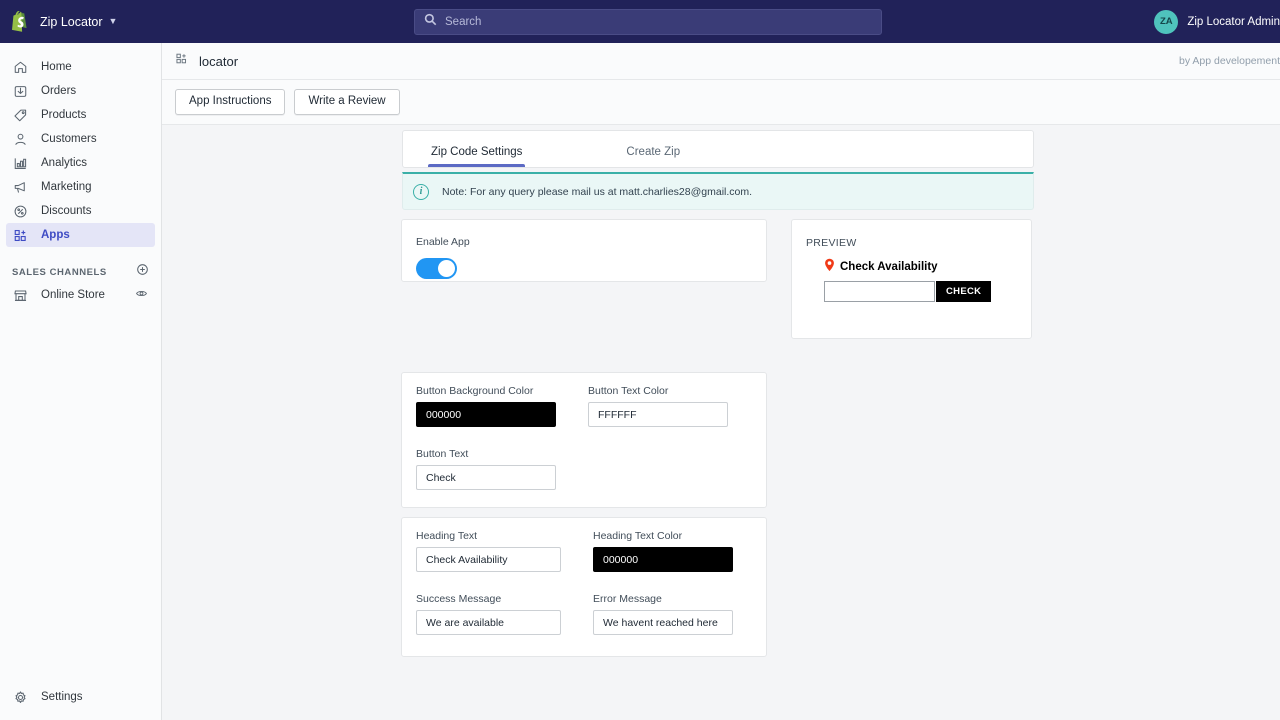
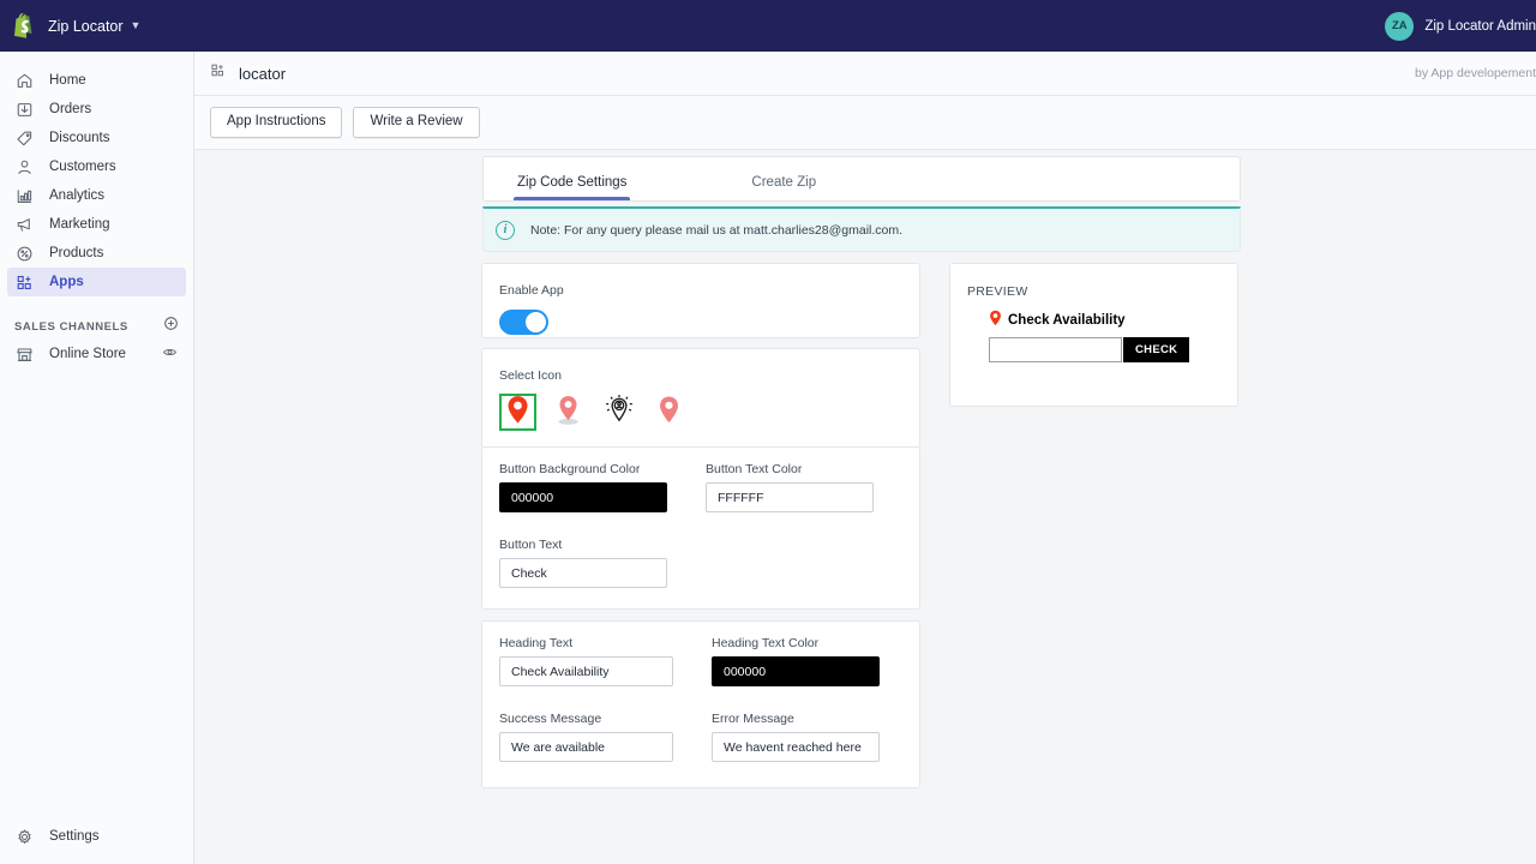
  Zip Locator
  ▼
- Search
  ZA
  Zip Locator Admin
  Home
  Orders
- Products
+ Discounts
  Customers
  Analytics
  Marketing
- Discounts
+ Products
  Apps
  SALES CHANNELS
  Online Store
  Settings
  locator
  by App developement
  App Instructions
  Write a Review
  Zip Code Settings
  Create Zip
  i
  Note: For any query please mail us at matt.charlies28@gmail.com.
  Enable App
+ Select Icon
  Button Background Color
  000000
  Button Text Color
  FFFFFF
  Button Text
  Check
  Heading Text
  Check Availability
  Heading Text Color
  000000
  Success Message
  We are available
  Error Message
  We havent reached here
  PREVIEW
  Check Availability
  CHECK
